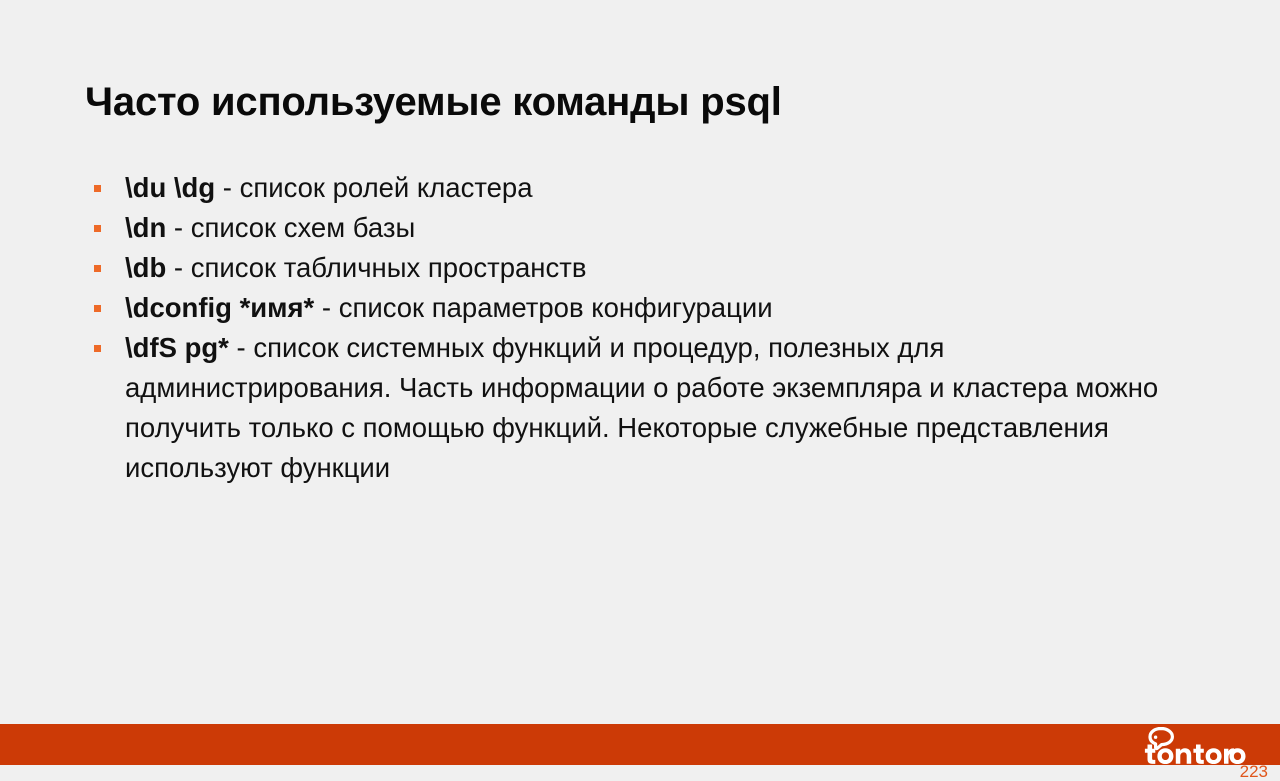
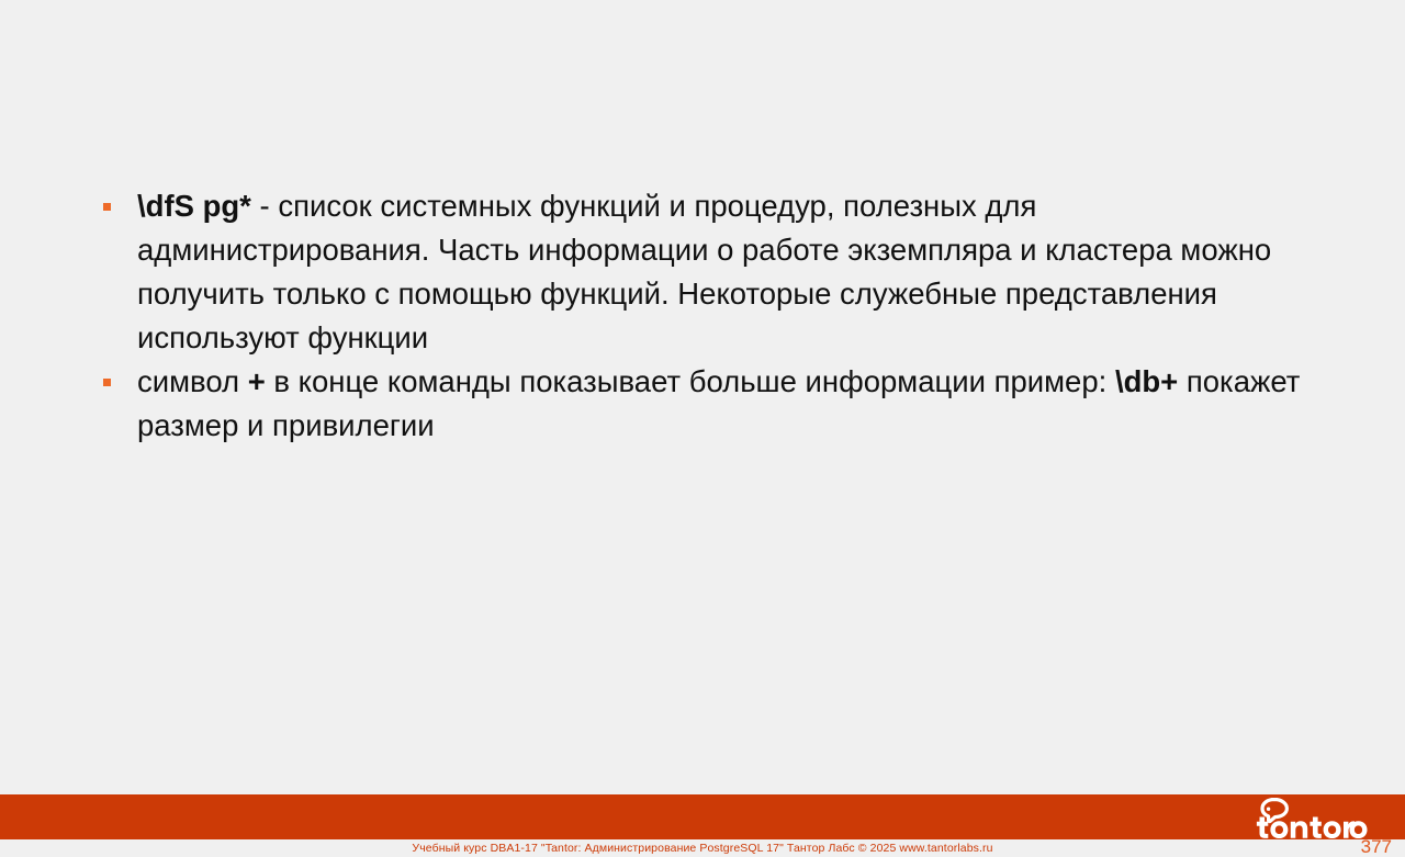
- Часто используемые команды psql
- \du \dg - список ролей кластера
- \dn - список схем базы
- \db - список табличных пространств
- \dconfig *имя* - список параметров конфигурации
  \dfS pg* - список системных функций и процедур, полезных для администрирования. Часть информации о работе экземпляра и кластера можно получить только с помощью функций. Некоторые служебные представления используют функции
+ символ + в конце команды показывает больше информации пример: \db+ покажет размер и привилегии
+ Учебный курс DBA1-17 "Tantor: Администрирование PostgreSQL 17" Тантор Лабс © 2025 www.tantorlabs.ru
- 223
+ 377
